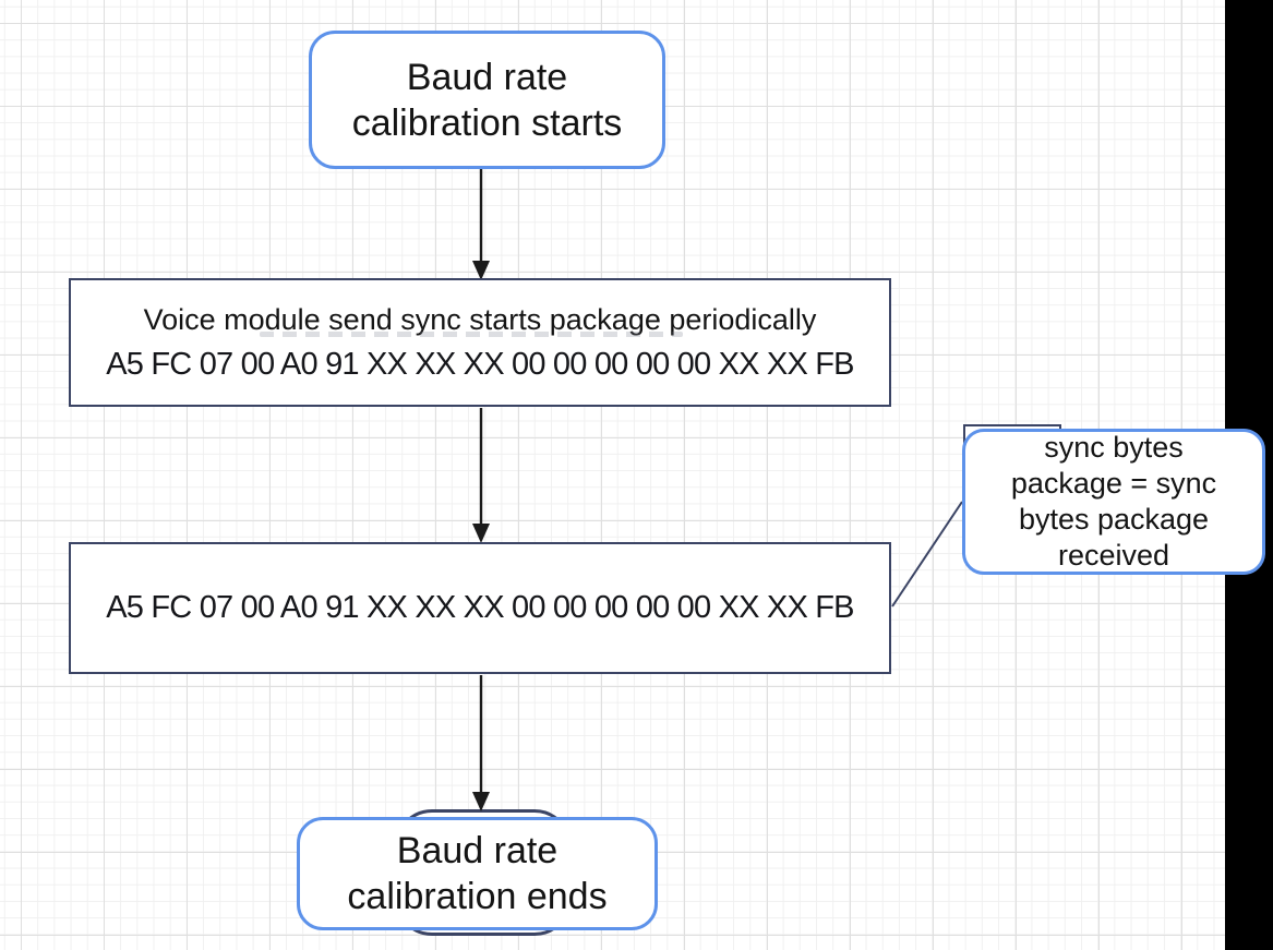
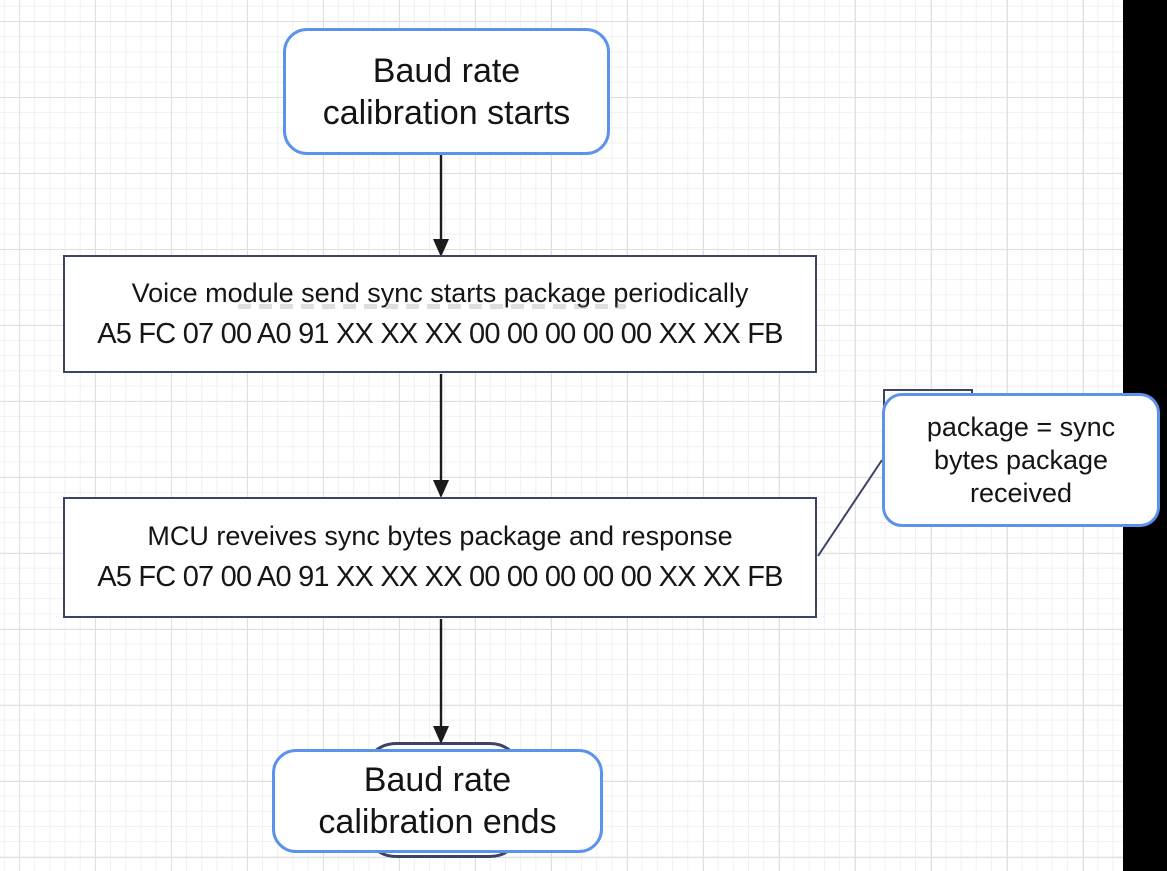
  Baud rate
  calibration starts
  Voice module send sync starts package periodically
  A5 FC 07 00 A0 91 XX XX XX 00 00 00 00 00 XX XX FB
+ MCU reveives sync bytes package and response
  A5 FC 07 00 A0 91 XX XX XX 00 00 00 00 00 XX XX FB
  Baud rate
  calibration ends
- sync bytes
  package = sync
  bytes package
  received
